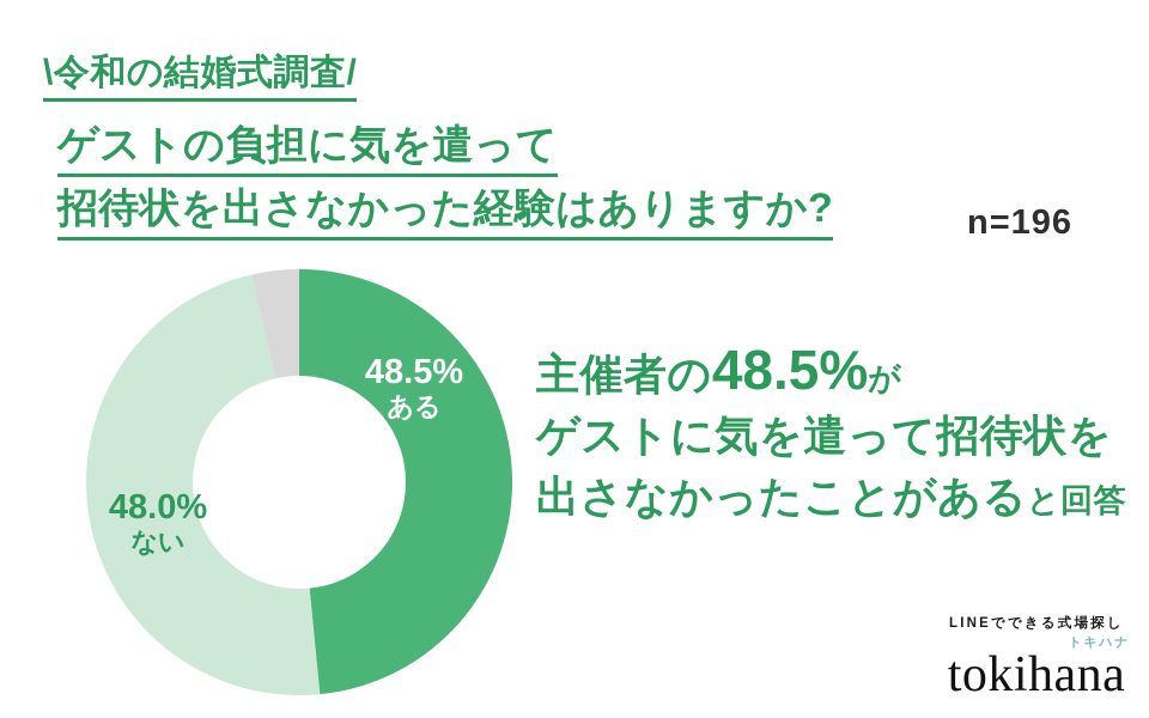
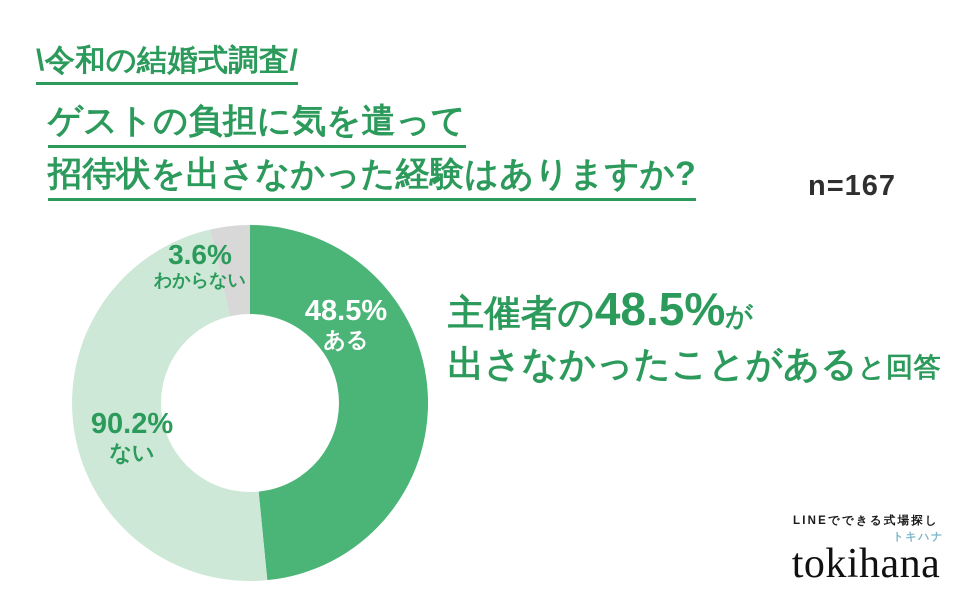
  \令和の結婚式調査/
  ゲストの負担に気を遣って
  招待状を出さなかった経験はありますか?
- n=196
+ n=167
  48.5%
  ある
- 48.0%
+ 90.2%
  ない
+ 3.6%
+ わからない
  主催者の48.5%が
- ゲストに気を遣って招待状を
  出さなかったことがあると回答
  LINEでできる式場探し
  トキハナ
  tokihana
